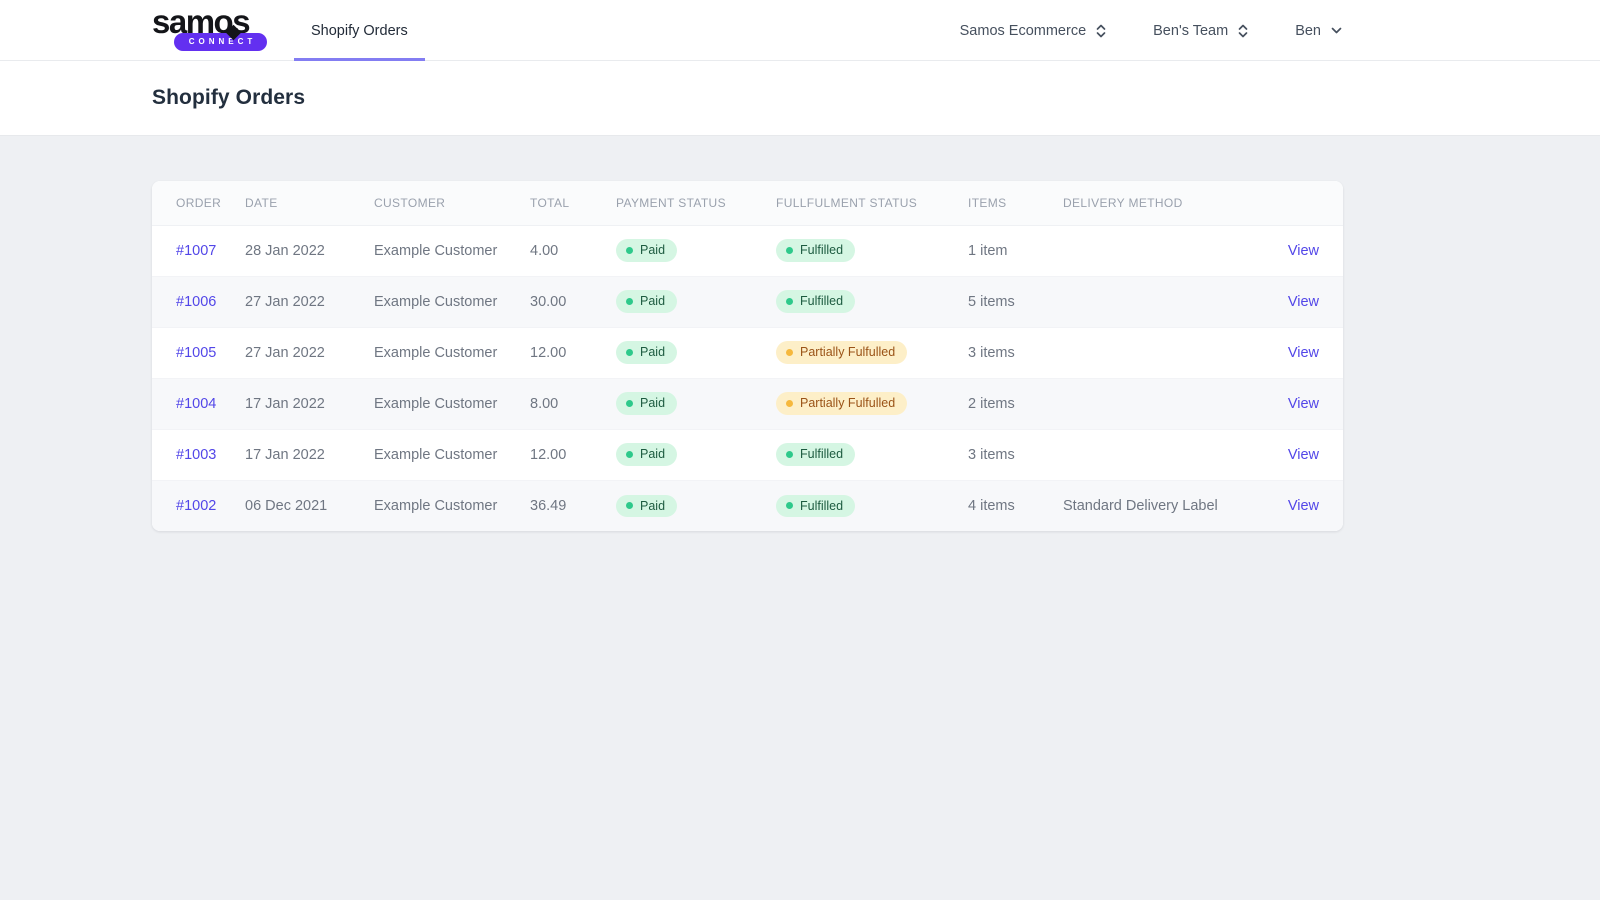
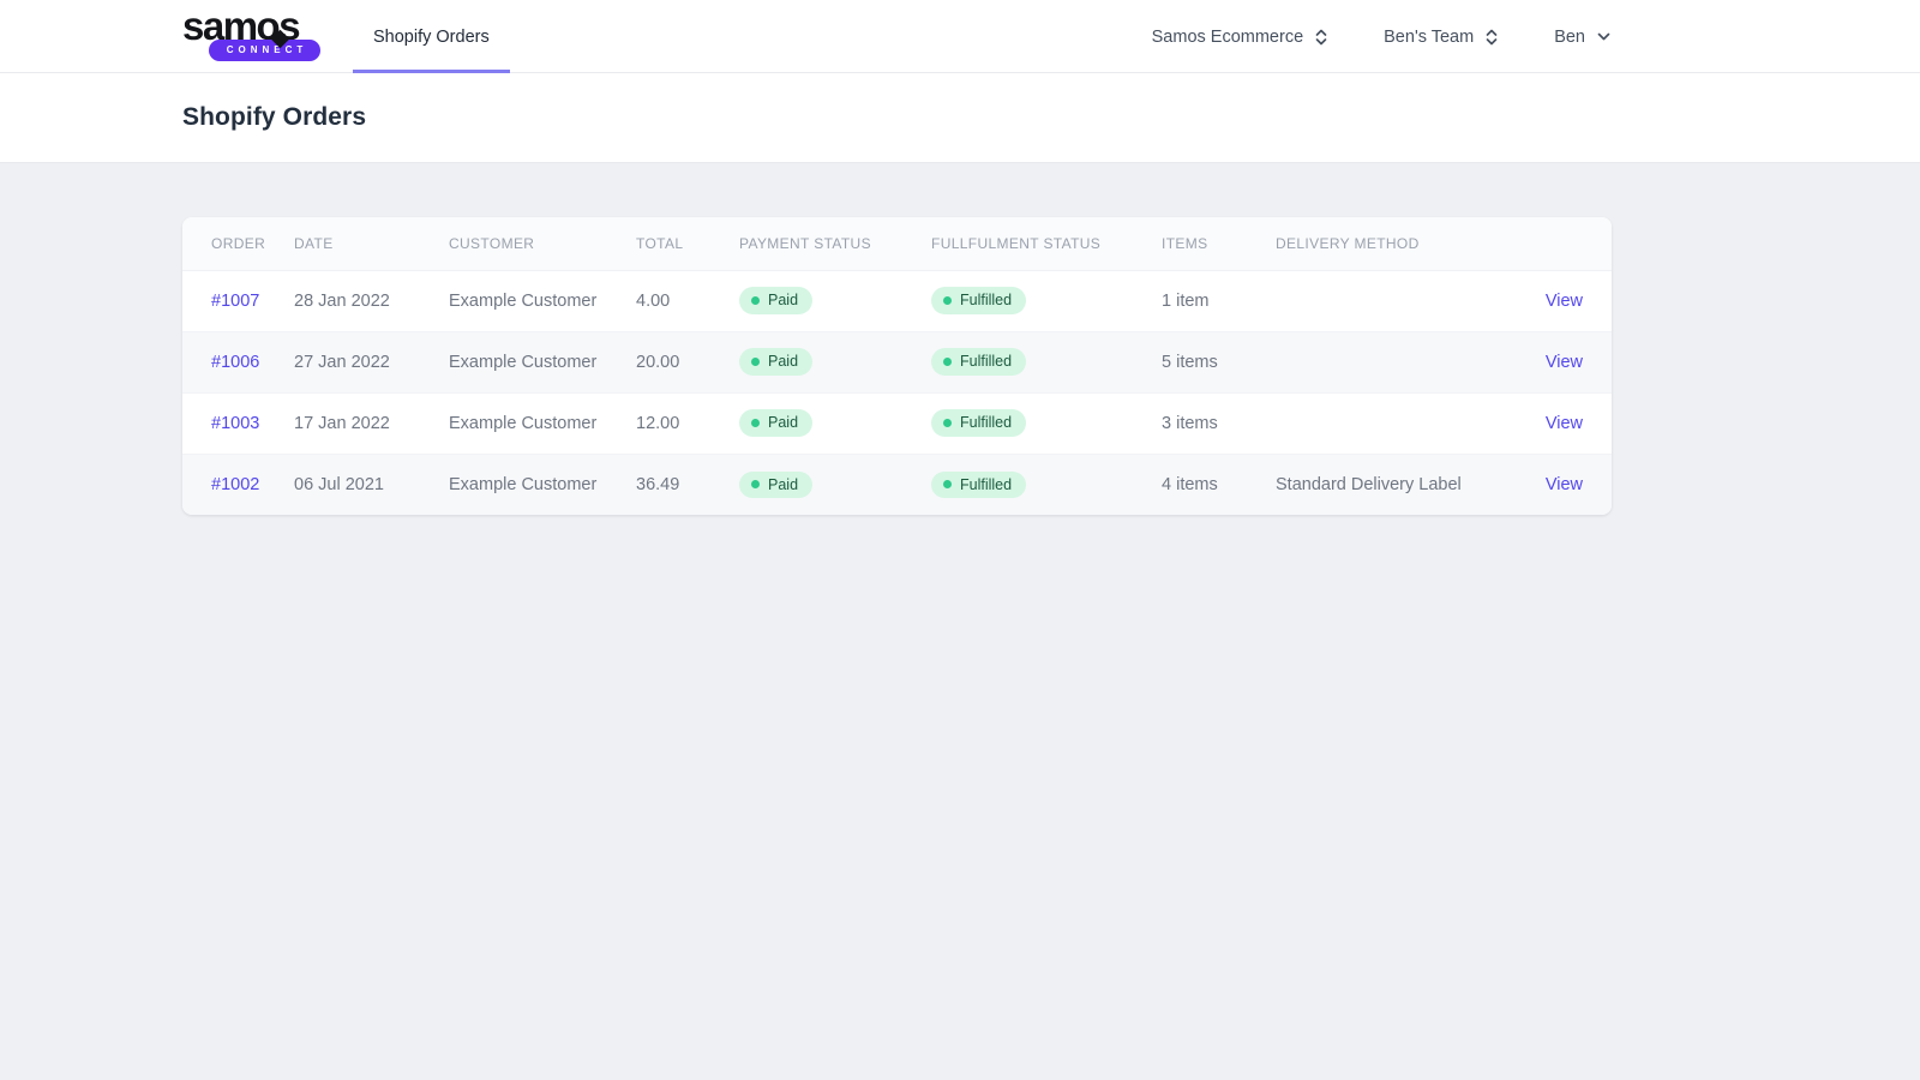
  samos
  CONNECT
  Shopify Orders
  Samos Ecommerce
  Ben's Team
  Ben
  Shopify Orders
  ORDER	DATE	CUSTOMER	TOTAL	PAYMENT STATUS	FULLFULMENT STATUS	ITEMS	DELIVERY METHOD
  #1007	28 Jan 2022	Example Customer	4.00	Paid	Fulfilled	1 item		View
- #1006	27 Jan 2022	Example Customer	30.00	Paid	Fulfilled	5 items		View
+ #1006	27 Jan 2022	Example Customer	20.00	Paid	Fulfilled	5 items		View
- #1005	27 Jan 2022	Example Customer	12.00	Paid	Partially Fulfulled	3 items		View
- #1004	17 Jan 2022	Example Customer	8.00	Paid	Partially Fulfulled	2 items		View
  #1003	17 Jan 2022	Example Customer	12.00	Paid	Fulfilled	3 items		View
- #1002	06 Dec 2021	Example Customer	36.49	Paid	Fulfilled	4 items	Standard Delivery Label	View
+ #1002	06 Jul 2021	Example Customer	36.49	Paid	Fulfilled	4 items	Standard Delivery Label	View
